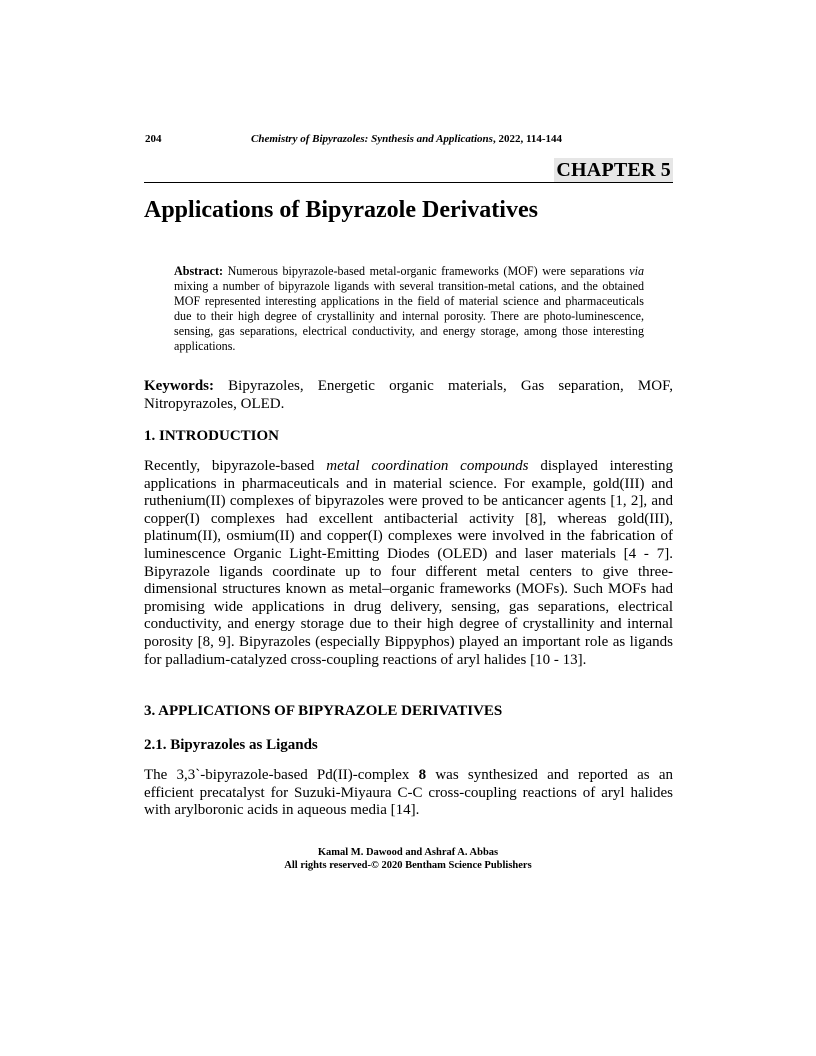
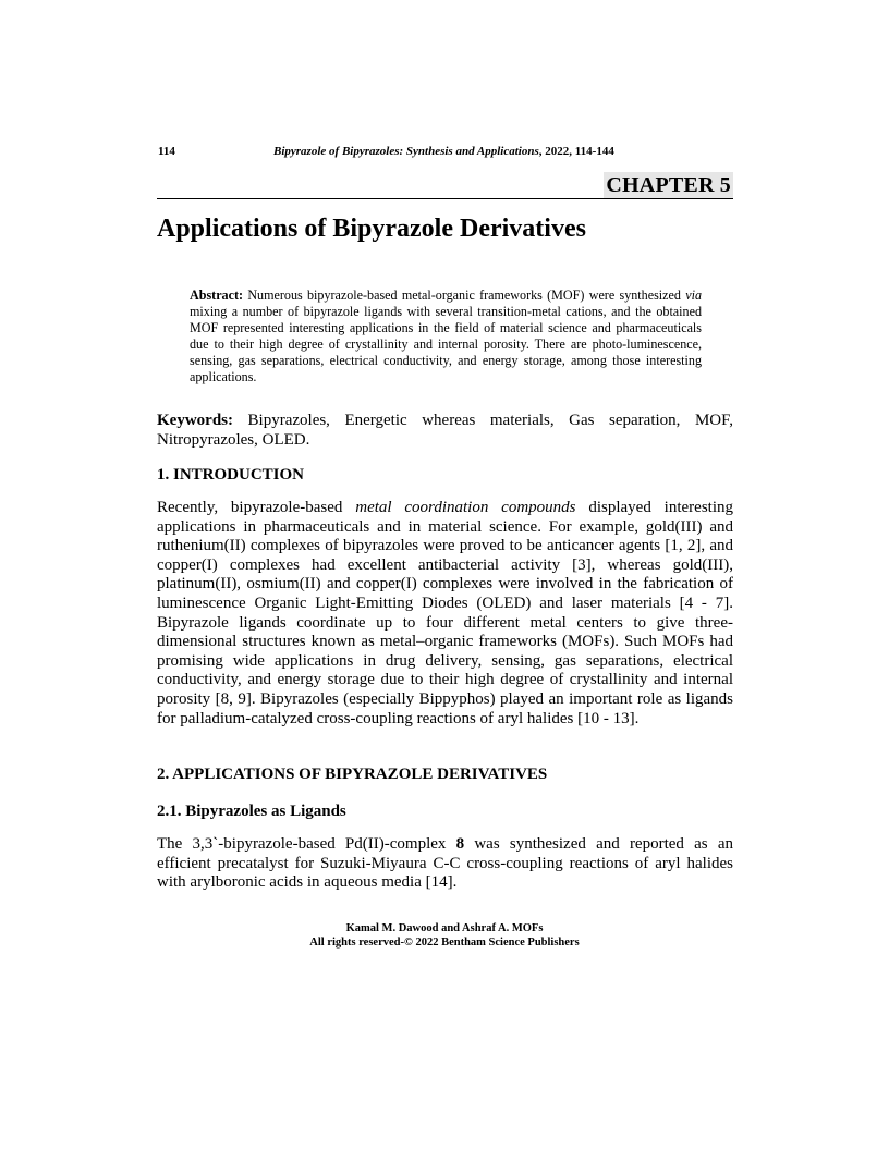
- 204
+ 114
- Chemistry of Bipyrazoles: Synthesis and Applications, 2022, 114-144
+ Bipyrazole of Bipyrazoles: Synthesis and Applications, 2022, 114-144
  CHAPTER 5
  Applications of Bipyrazole Derivatives
- Abstract: Numerous bipyrazole-based metal-organic frameworks (MOF) were separations via mixing a number of bipyrazole ligands with several transition-metal cations, and the obtained MOF represented interesting applications in the field of material science and pharmaceuticals due to their high degree of crystallinity and internal porosity. There are photo-luminescence, sensing, gas separations, electrical conductivity, and energy storage, among those interesting applications.
+ Abstract: Numerous bipyrazole-based metal-organic frameworks (MOF) were synthesized via mixing a number of bipyrazole ligands with several transition-metal cations, and the obtained MOF represented interesting applications in the field of material science and pharmaceuticals due to their high degree of crystallinity and internal porosity. There are photo-luminescence, sensing, gas separations, electrical conductivity, and energy storage, among those interesting applications.
- Keywords: Bipyrazoles, Energetic organic materials, Gas separation, MOF, Nitropyrazoles, OLED.
+ Keywords: Bipyrazoles, Energetic whereas materials, Gas separation, MOF, Nitropyrazoles, OLED.
  1. INTRODUCTION
- Recently, bipyrazole-based metal coordination compounds displayed interesting applications in pharmaceuticals and in material science. For example, gold(III) and ruthenium(II) complexes of bipyrazoles were proved to be anticancer agents [1, 2], and copper(I) complexes had excellent antibacterial activity [8], whereas gold(III), platinum(II), osmium(II) and copper(I) complexes were involved in the fabrication of luminescence Organic Light-Emitting Diodes (OLED) and laser materials [4 - 7]. Bipyrazole ligands coordinate up to four different metal centers to give three-dimensional structures known as metal–organic frameworks (MOFs). Such MOFs had promising wide applications in drug delivery, sensing, gas separations, electrical conductivity, and energy storage due to their high degree of crystallinity and internal porosity [8, 9]. Bipyrazoles (especially Bippyphos) played an important role as ligands for palladium-catalyzed cross-coupling reactions of aryl halides [10 - 13].
+ Recently, bipyrazole-based metal coordination compounds displayed interesting applications in pharmaceuticals and in material science. For example, gold(III) and ruthenium(II) complexes of bipyrazoles were proved to be anticancer agents [1, 2], and copper(I) complexes had excellent antibacterial activity [3], whereas gold(III), platinum(II), osmium(II) and copper(I) complexes were involved in the fabrication of luminescence Organic Light-Emitting Diodes (OLED) and laser materials [4 - 7]. Bipyrazole ligands coordinate up to four different metal centers to give three-dimensional structures known as metal–organic frameworks (MOFs). Such MOFs had promising wide applications in drug delivery, sensing, gas separations, electrical conductivity, and energy storage due to their high degree of crystallinity and internal porosity [8, 9]. Bipyrazoles (especially Bippyphos) played an important role as ligands for palladium-catalyzed cross-coupling reactions of aryl halides [10 - 13].
- 3. APPLICATIONS OF BIPYRAZOLE DERIVATIVES
+ 2. APPLICATIONS OF BIPYRAZOLE DERIVATIVES
  2.1. Bipyrazoles as Ligands
  The 3,3`-bipyrazole-based Pd(II)-complex 8 was synthesized and reported as an efficient precatalyst for Suzuki-Miyaura C-C cross-coupling reactions of aryl halides with arylboronic acids in aqueous media [14].
- Kamal M. Dawood and Ashraf A. Abbas
+ Kamal M. Dawood and Ashraf A. MOFs
- All rights reserved-© 2020 Bentham Science Publishers
+ All rights reserved-© 2022 Bentham Science Publishers
